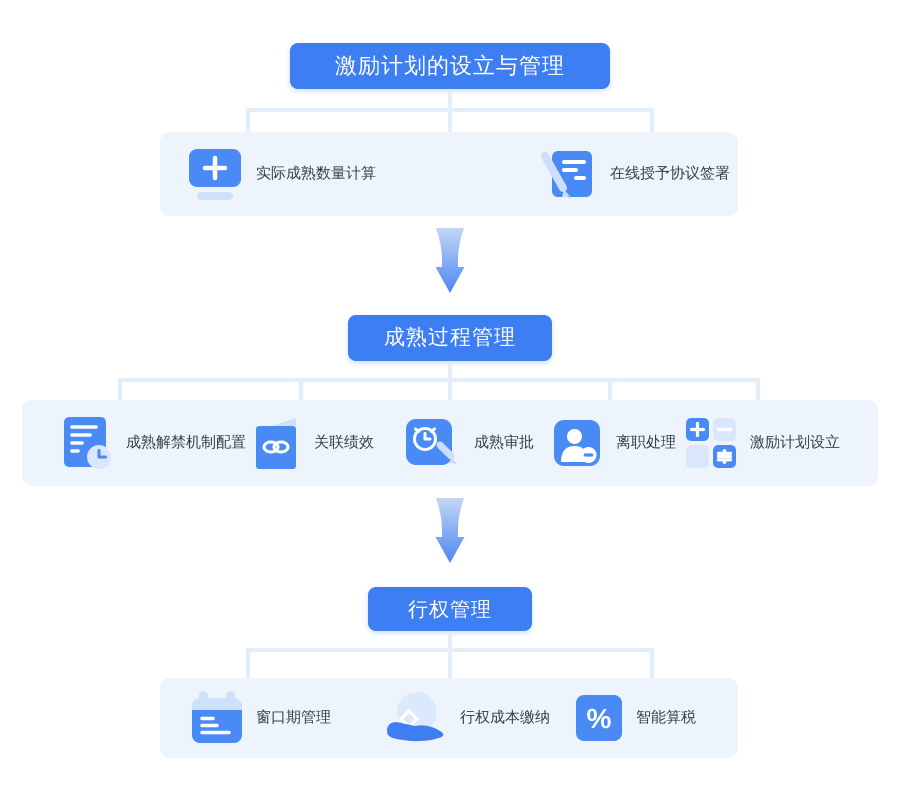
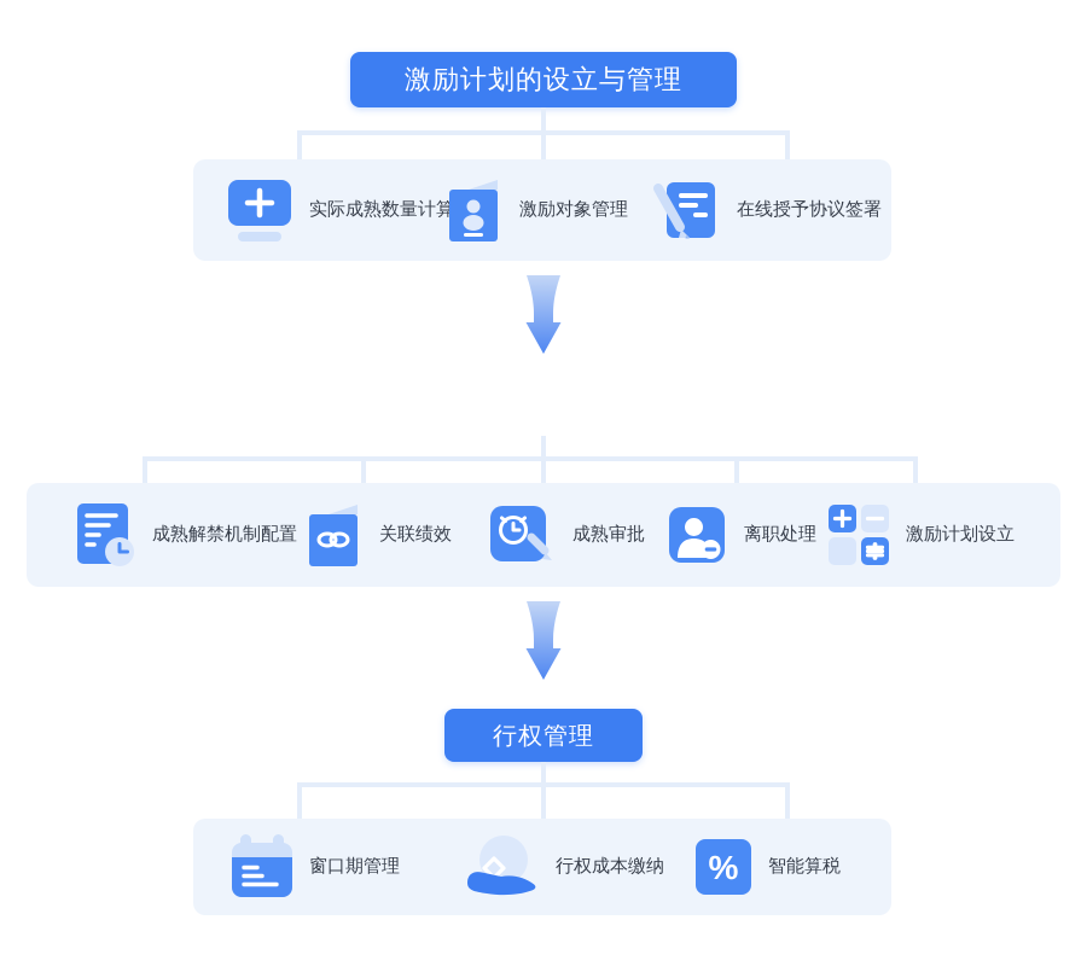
  激励计划的设立与管理
  实际成熟数量计算
+ 激励对象管理
  在线授予协议签署
- 成熟过程管理
  成熟解禁机制配置
  关联绩效
  成熟审批
  离职处理
  激励计划设立
  行权管理
  窗口期管理
  行权成本缴纳
  %
  智能算税
